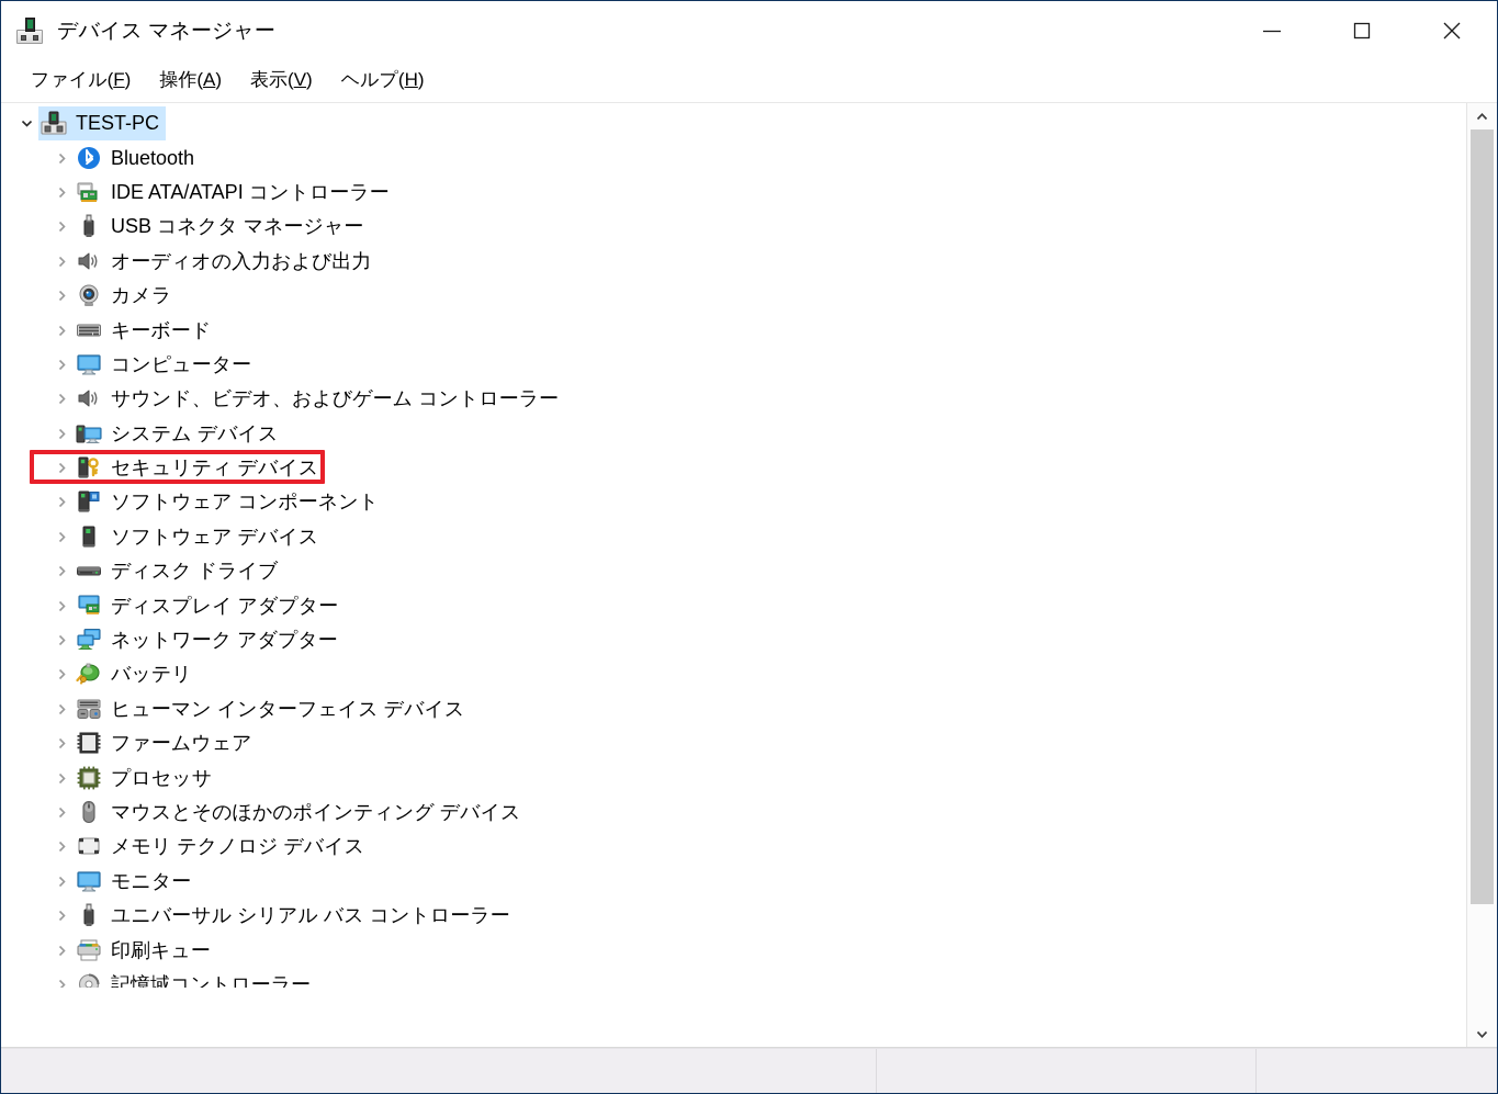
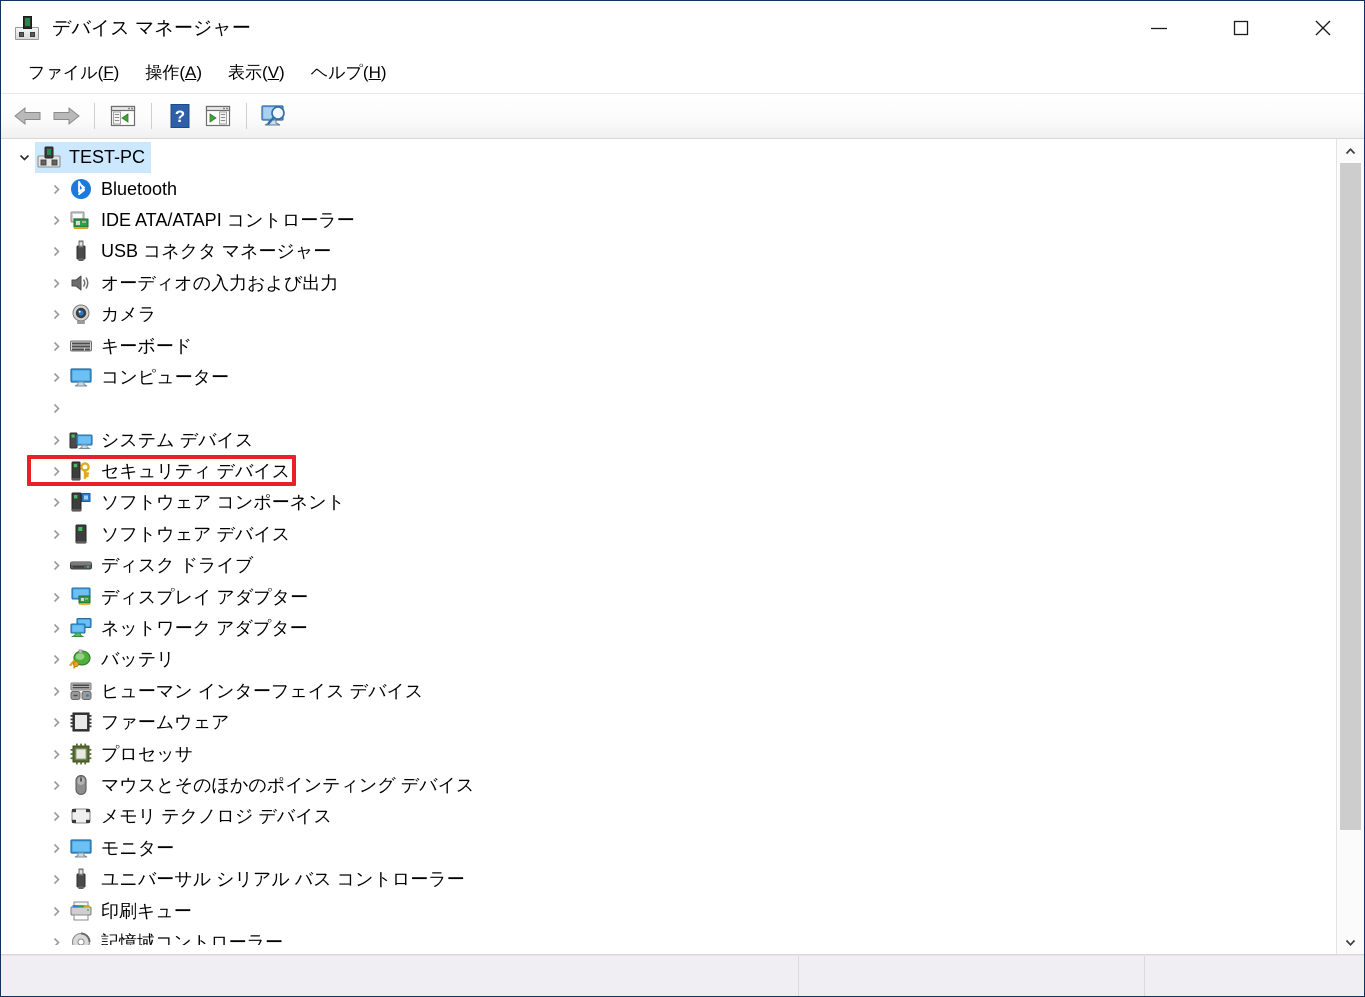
  デバイス マネージャー
  ファイル(F)
  操作(A)
  表示(V)
  ヘルプ(H)
+ ?
  TEST-PC
  Bluetooth
  IDE ATA/ATAPI コントローラー
  USB コネクタ マネージャー
  オーディオの入力および出力
  カメラ
  キーボード
  コンピューター
- サウンド、ビデオ、およびゲーム コントローラー
  システム デバイス
  セキュリティ デバイス
  ソフトウェア コンポーネント
  ソフトウェア デバイス
  ディスク ドライブ
  ディスプレイ アダプター
  ネットワーク アダプター
  バッテリ
  ヒューマン インターフェイス デバイス
  ファームウェア
  プロセッサ
  マウスとそのほかのポインティング デバイス
  メモリ テクノロジ デバイス
  モニター
  ユニバーサル シリアル バス コントローラー
  印刷キュー
  記憶域コントローラー
